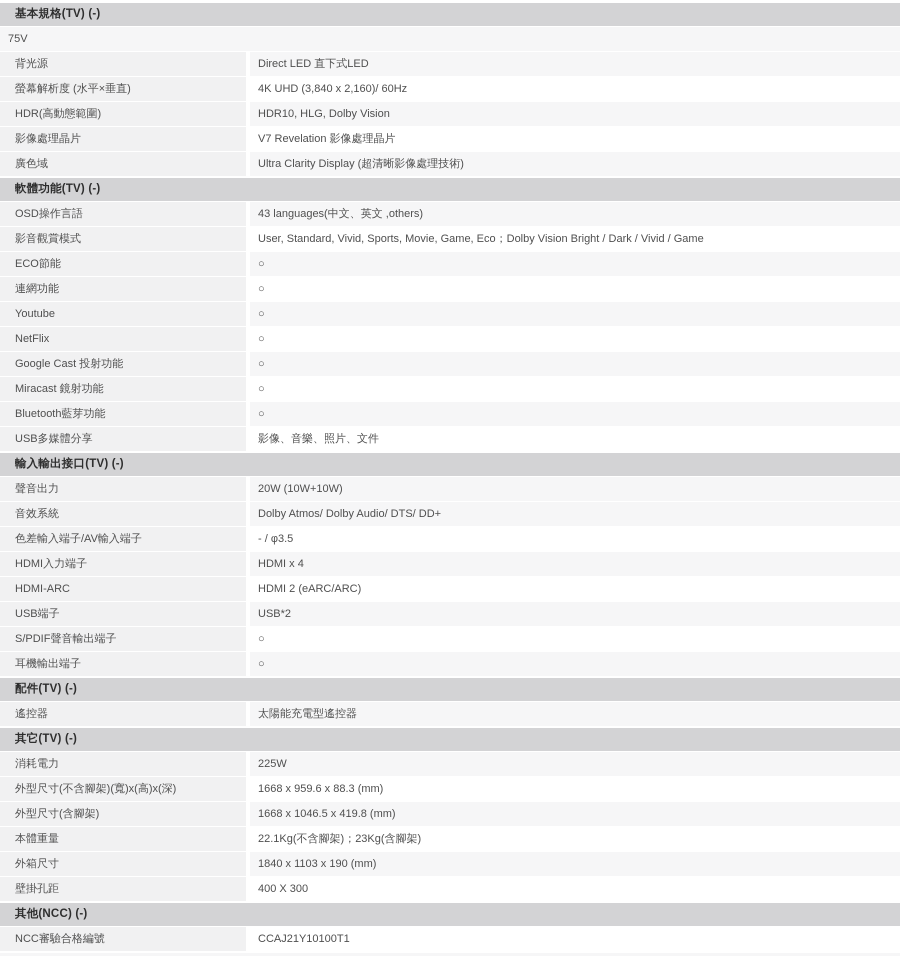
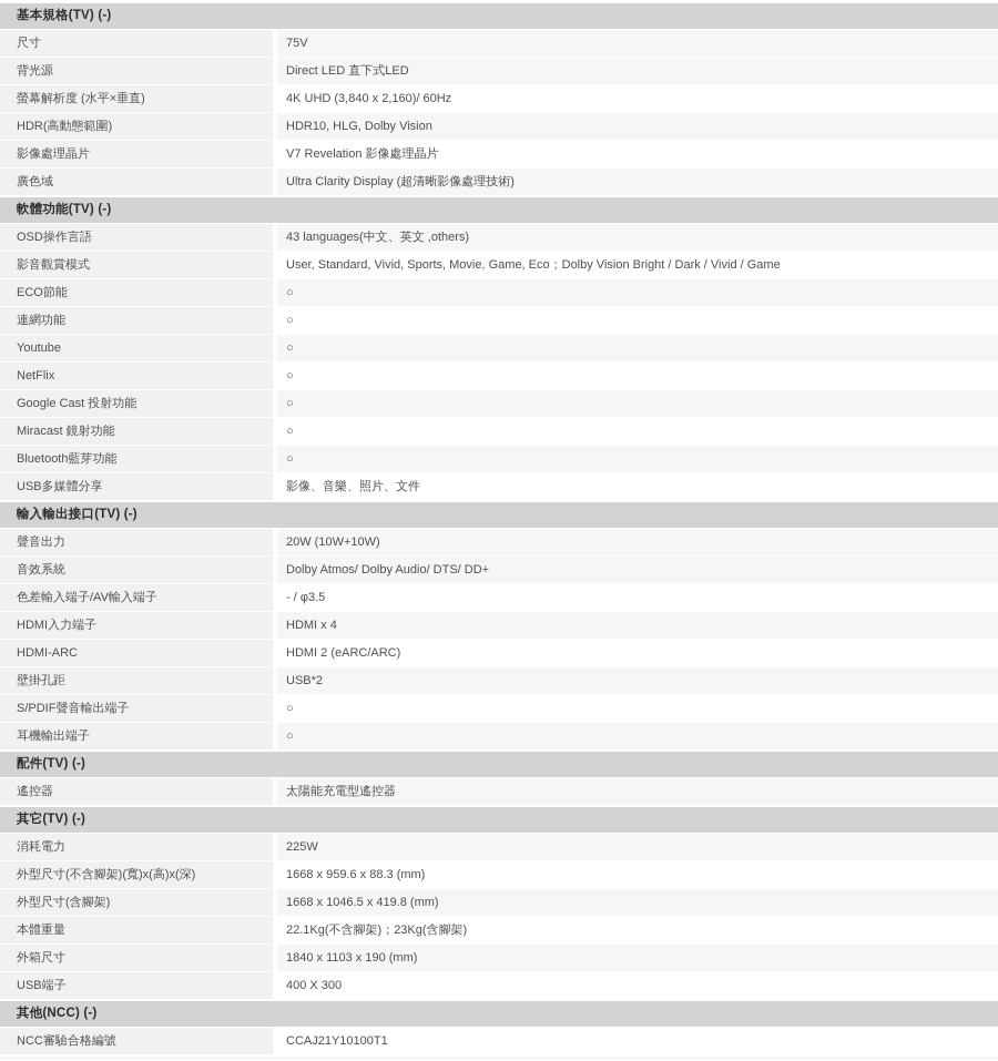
  基本規格(TV) (-)
+ 尺寸
  75V
  背光源
  Direct LED 直下式LED
  螢幕解析度 (水平×垂直)
  4K UHD (3,840 x 2,160)/ 60Hz
  HDR(高動態範圍)
  HDR10, HLG, Dolby Vision
  影像處理晶片
  V7 Revelation 影像處理晶片
  廣色域
  Ultra Clarity Display (超清晰影像處理技術)
  軟體功能(TV) (-)
  OSD操作言語
  43 languages(中文、英文 ,others)
  影音觀賞模式
  User, Standard, Vivid, Sports, Movie, Game, Eco；Dolby Vision Bright / Dark / Vivid / Game
  ECO節能
  ○
  連網功能
  ○
  Youtube
  ○
  NetFlix
  ○
  Google Cast 投射功能
  ○
  Miracast 鏡射功能
  ○
  Bluetooth藍芽功能
  ○
  USB多媒體分享
  影像、音樂、照片、文件
  輸入輸出接口(TV) (-)
  聲音出力
  20W (10W+10W)
  音效系統
  Dolby Atmos/ Dolby Audio/ DTS/ DD+
  色差輸入端子/AV輸入端子
  - / φ3.5
  HDMI入力端子
  HDMI x 4
  HDMI-ARC
  HDMI 2 (eARC/ARC)
- USB端子
+ 壁掛孔距
  USB*2
  S/PDIF聲音輸出端子
  ○
  耳機輸出端子
  ○
  配件(TV) (-)
  遙控器
  太陽能充電型遙控器
  其它(TV) (-)
  消耗電力
  225W
  外型尺寸(不含腳架)(寬)x(高)x(深)
  1668 x 959.6 x 88.3 (mm)
  外型尺寸(含腳架)
  1668 x 1046.5 x 419.8 (mm)
  本體重量
  22.1Kg(不含腳架)；23Kg(含腳架)
  外箱尺寸
  1840 x 1103 x 190 (mm)
- 壁掛孔距
+ USB端子
  400 X 300
  其他(NCC) (-)
  NCC審驗合格編號
  CCAJ21Y10100T1
